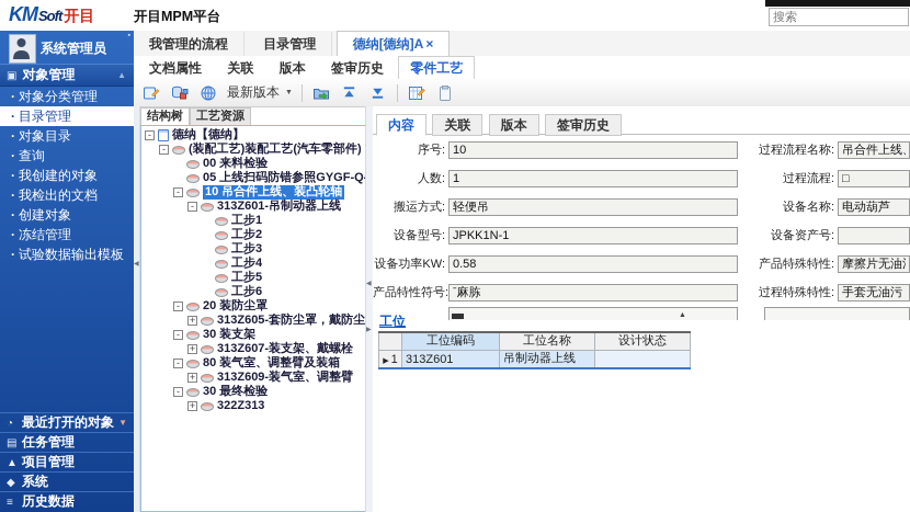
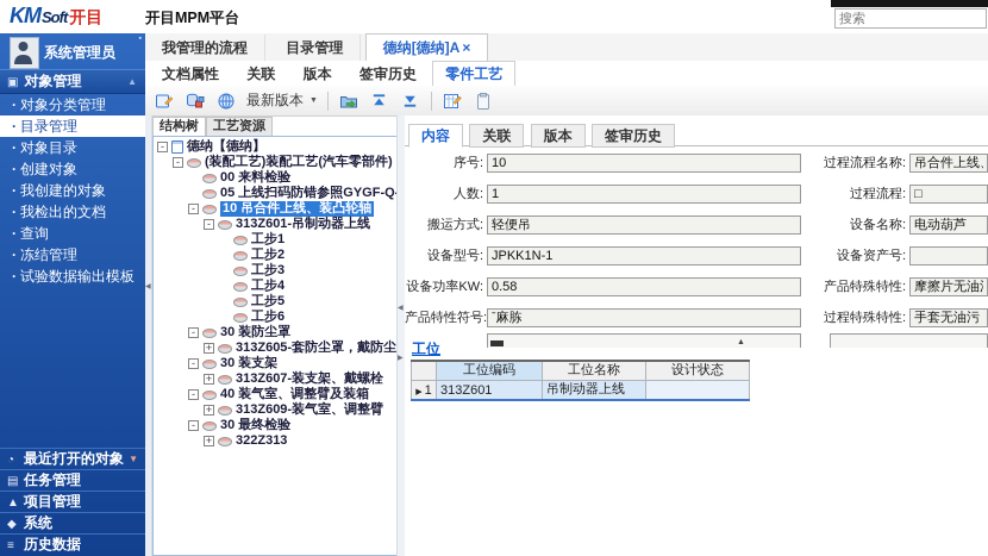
  KMSoft 开目
  开目MPM平台
  搜索
  系统管理员
  ▣ 对象管理
  ▲
  对象分类管理
  目录管理
  对象目录
- 查询
+ 创建对象
  我创建的对象
  我检出的文档
- 创建对象
+ 查询
  冻结管理
  试验数据输出模板
  ◔ 最近打开的对象
  ▼
  ▤ 任务管理
  ▲ 项目管理
  ◆ 系统
  ≡ 历史数据
  我管理的流程 目录管理 德纳[德纳]A ×
  文档属性 关联 版本 签审历史 零件工艺
  最新版本
  结构树 工艺资源
  -
  德纳【德纳】
  -
  (装配工艺)装配工艺(汽车零部件)
  00 来料检验
  05 上线扫码防错参照GYGF-Q
  -
  10 吊合件上线、装凸轮轴
  -
  313Z601-吊制动器上线
  工步1
  工步2
  工步3
  工步4
  工步5
  工步6
  -
- 20 装防尘罩
+ 30 装防尘罩
  +
  313Z605-套防尘罩，戴防尘
  -
  30 装支架
  +
  313Z607-装支架、戴螺栓
  -
- 80 装气室、调整臂及装箱
+ 40 装气室、调整臂及装箱
  +
  313Z609-装气室、调整臂
  -
  30 最终检验
  +
  322Z313
  内容 关联 版本 签审历史
  序号:
  10
  过程流程名称:
  人数:
  1
  过程流程:
  □
  搬运方式:
  轻便吊
  设备名称:
  电动葫芦
  设备型号:
  JPKK1N-1
  设备资产号:
  设备功率KW:
  0.58
  产品特殊特性:
  摩擦片无油
  产品特性符号:
  ˉ麻胨
  过程特殊特性:
  手套无油污
  工位
  	工位编码	工位名称	设计状态
  1	313Z601	吊制动器上线
